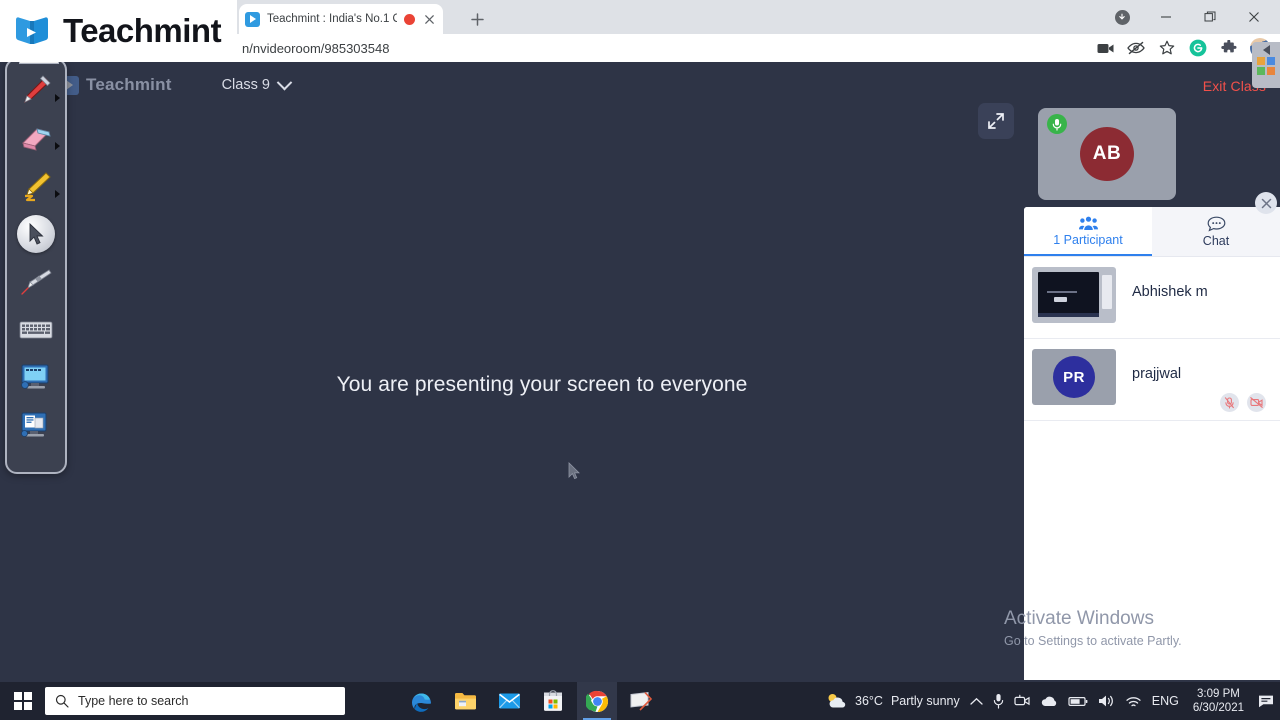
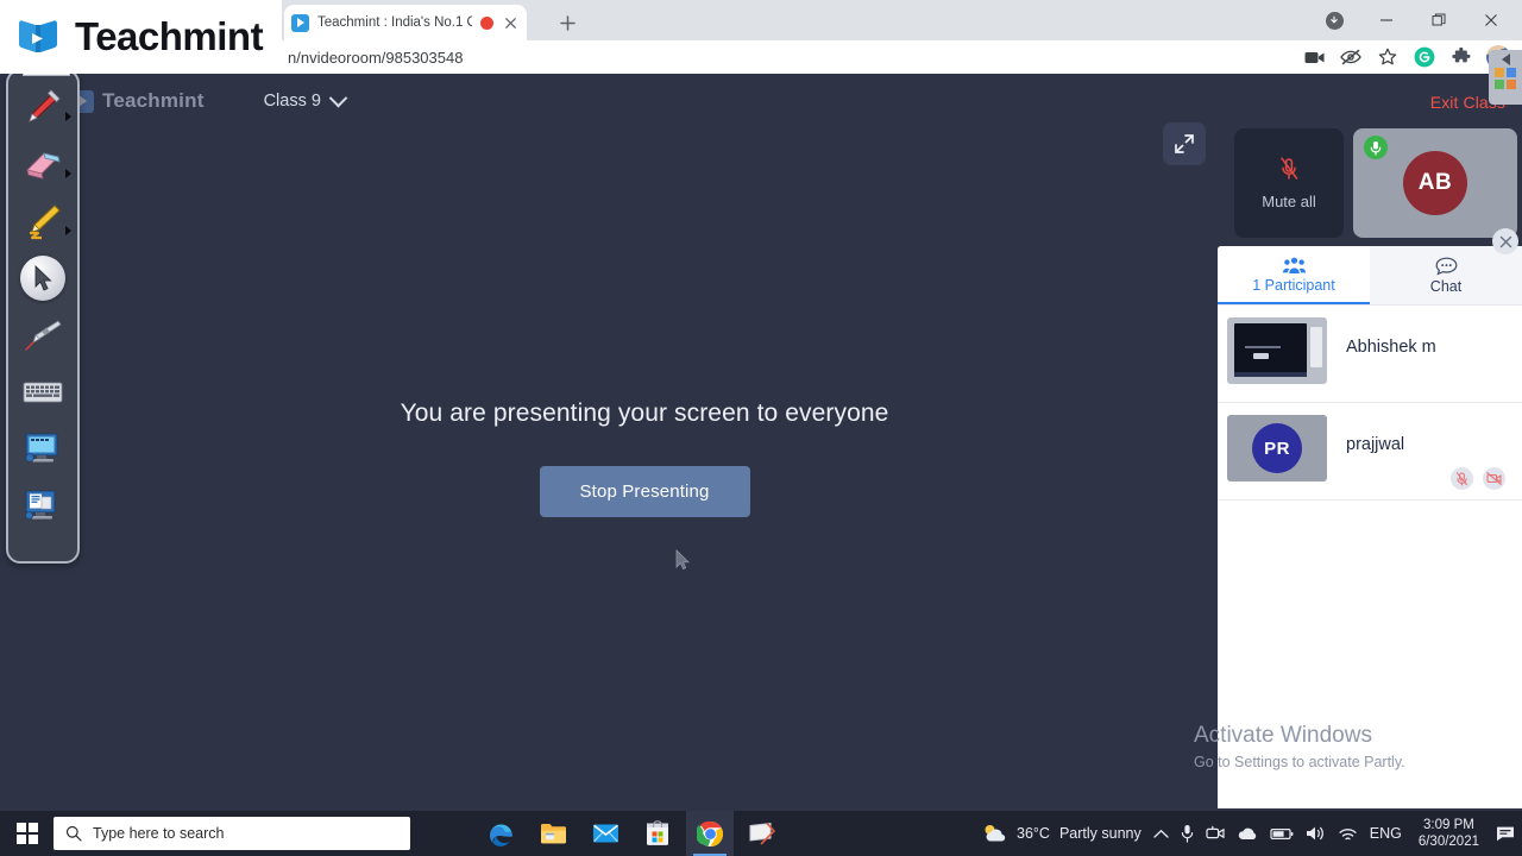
  Teachmint
  Class 9
  Exit Cla
  You are presenting your screen to everyone
+ Stop Presenting
+ Mute all
  AB
  1 Participant
  Chat
  Abhishek m
  PR
  prajjwal
  Activate Windows
  Go to Settings to activate Partly.
  n/nvideoroom/985303548
  Teachmint : India's No.1
  Teachmint
  Type here to search
  36°C
  Partly sunny
  ENG
  3:09 PM
  6/30/2021
